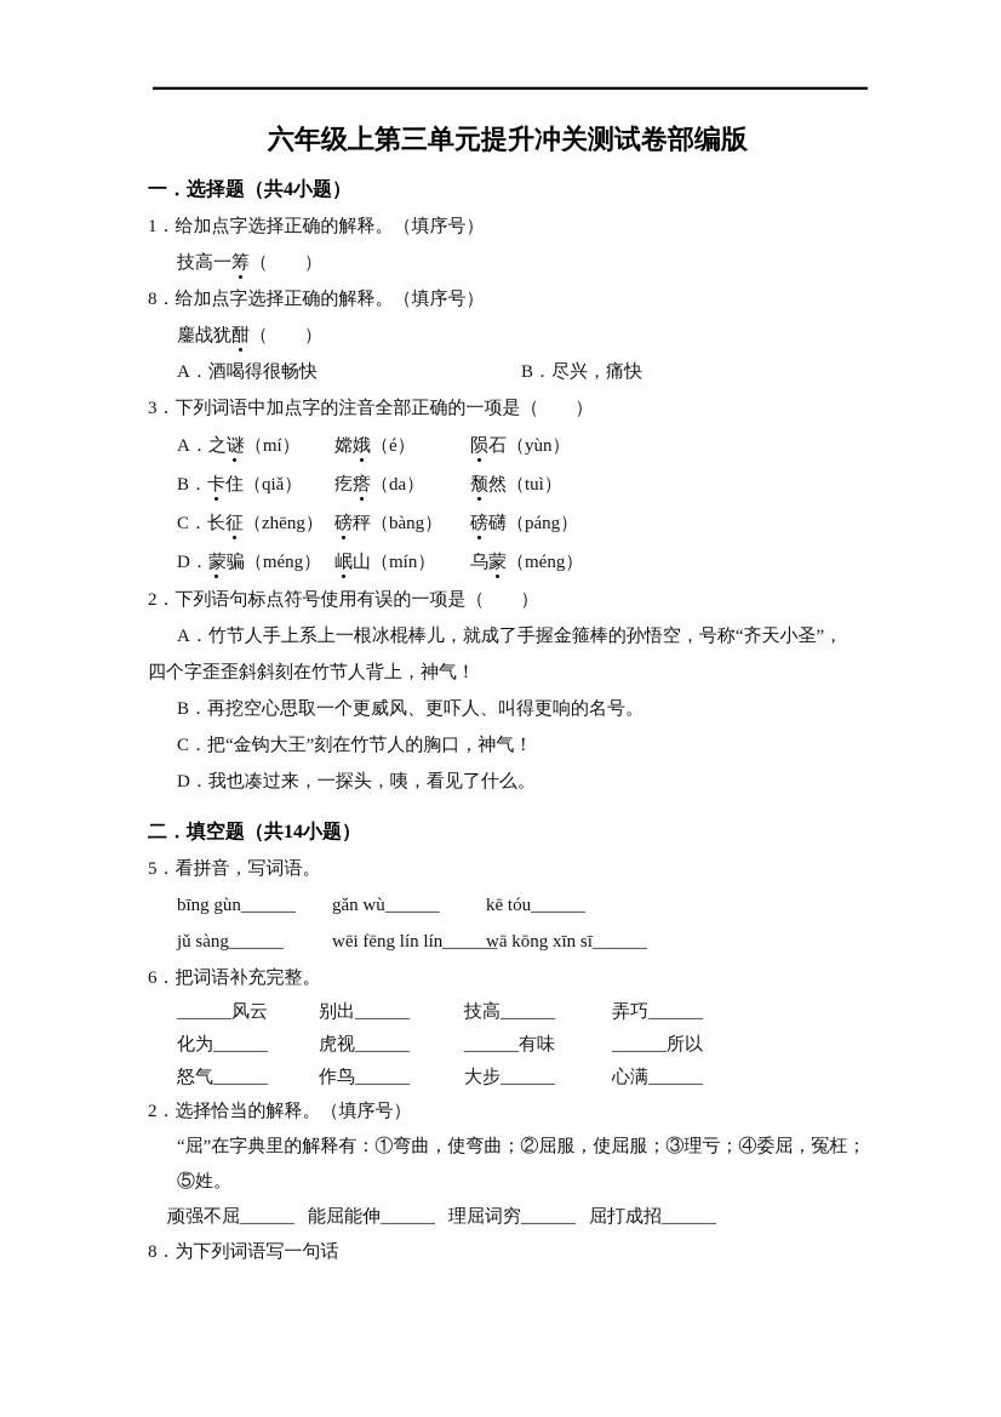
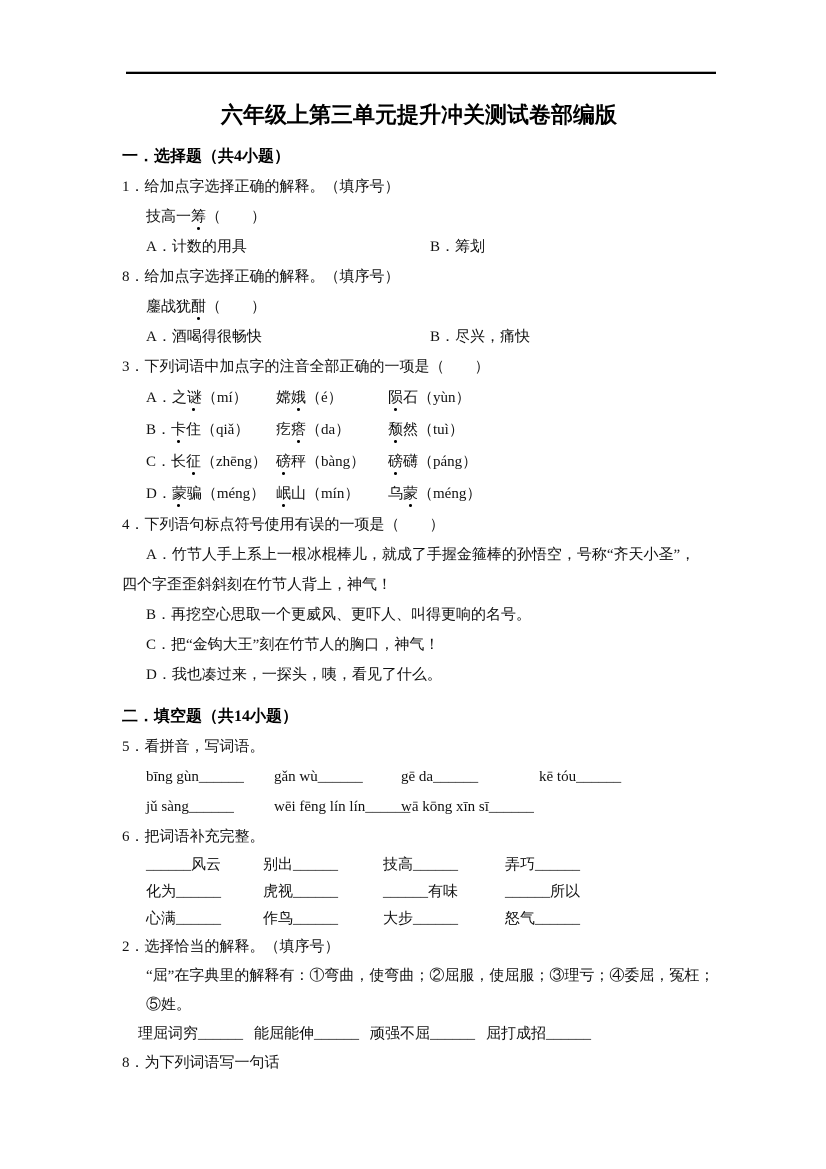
  六年级上第三单元提升冲关测试卷部编版
  一．选择题（共4小题）
  1．给加点字选择正确的解释。（填序号）
  技高一筹（ ）
+ A．计数的用具
+ B．筹划
  8．给加点字选择正确的解释。（填序号）
  鏖战犹酣（ ）
  A．酒喝得很畅快
  B．尽兴，痛快
  3．下列词语中加点字的注音全部正确的一项是（ ）
  A．之谜（mí）
  嫦娥（é）
  陨石（yùn）
  B．卡住（qiǎ）
  疙瘩（da）
  颓然（tuì）
  C．长征（zhēng）
  磅秤（bàng）
  磅礴（páng）
  D．蒙骗（méng）
  岷山（mín）
  乌蒙（méng）
- 2．下列语句标点符号使用有误的一项是（ ）
+ 4．下列语句标点符号使用有误的一项是（ ）
  A．竹节人手上系上一根冰棍棒儿，就成了手握金箍棒的孙悟空，号称“齐天小圣”，
  四个字歪歪斜斜刻在竹节人背上，神气！
  B．再挖空心思取一个更威风、更吓人、叫得更响的名号。
  C．把“金钩大王”刻在竹节人的胸口，神气！
  D．我也凑过来，一探头，咦，看见了什么。
  二．填空题（共14小题）
  5．看拼音，写词语。
  bīng gùn______
  gǎn wù______
+ gē da______
  kē tóu______
  jǔ sàng______
  wēi fēng lín lín_____
  wā kōng xīn sī______
  6．把词语补充完整。
  ______风云
  别出______
  技高______
  弄巧______
  化为______
  虎视______
  ______有味
  ______所以
- 怒气______
+ 心满______
  作鸟______
  大步______
- 心满______
+ 怒气______
  2．选择恰当的解释。（填序号）
  “屈”在字典里的解释有：①弯曲，使弯曲；②屈服，使屈服；③理亏；④委屈，冤枉；
  ⑤姓。
- 顽强不屈______
+ 理屈词穷______
  能屈能伸______
- 理屈词穷______
+ 顽强不屈______
  屈打成招______
  8．为下列词语写一句话
